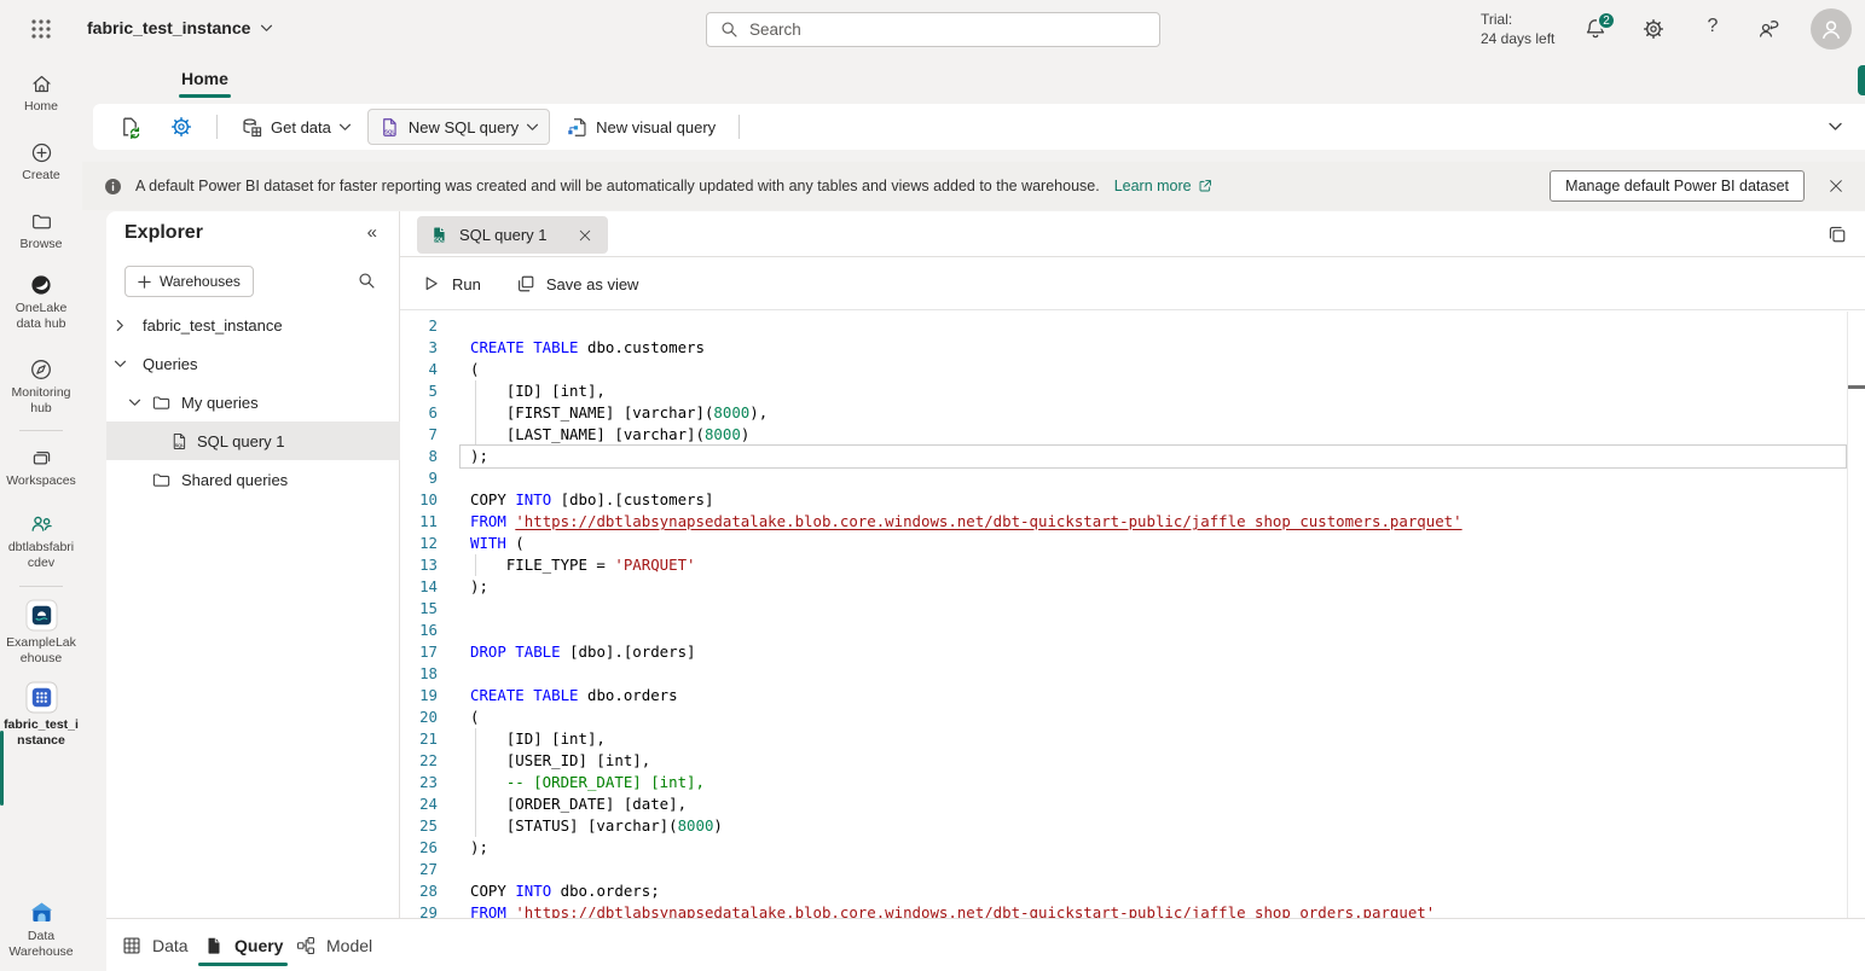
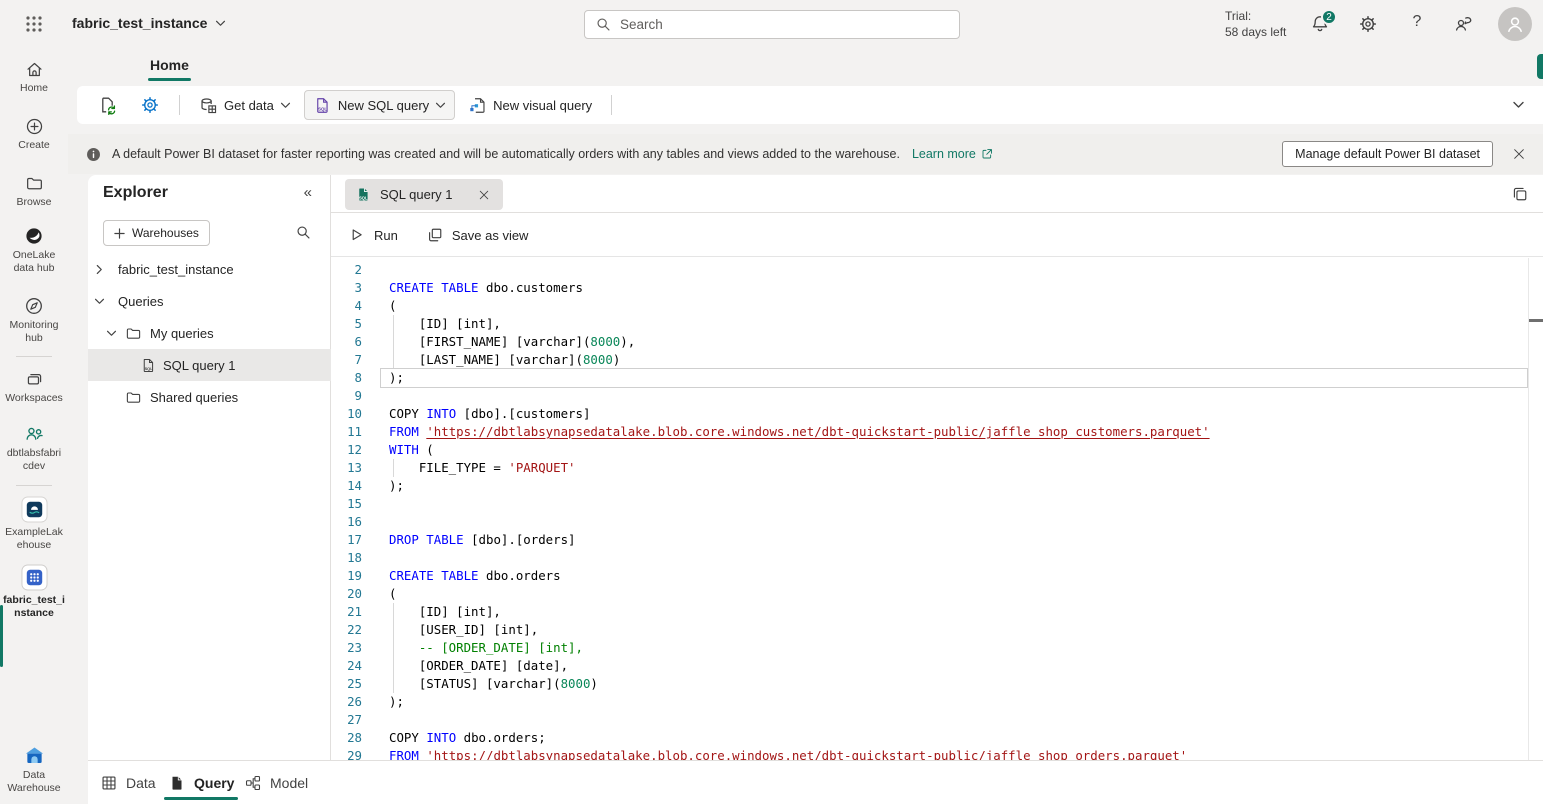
  fabric_test_instance
  Search
  Trial:
- 24 days left
+ 58 days left
  2
  ?
  Home
  Create
  Browse
  OneLake
  data hub
  Monitoring
  hub
  Workspaces
  dbtlabsfabri
  cdev
  ExampleLak
  ehouse
  fabric_test_i
  nstance
  Data
  Warehouse
  Home
  Get data
  New SQL query
  New visual query
- A default Power BI dataset for faster reporting was created and will be automatically updated with any tables and views added to the warehouse.
+ A default Power BI dataset for faster reporting was created and will be automatically orders with any tables and views added to the warehouse.
  Learn more
  Manage default Power BI dataset
  Explorer
  «
  Warehouses
  fabric_test_instance
  Queries
  My queries
  SQL query 1
  Shared queries
  SQL query 1
  Run
  Save as view
  2
  3 CREATE TABLE dbo.customers
  4 (
  5 [ID] [int],
  6 [FIRST_NAME] [varchar](8000),
  7 [LAST_NAME] [varchar](8000)
  8 );
  9
  10 COPY INTO [dbo].[customers]
  11 FROM 'https://dbtlabsynapsedatalake.blob.core.windows.net/dbt-quickstart-public/jaffle_shop_customers.parquet'
  12 WITH (
  13 FILE_TYPE = 'PARQUET'
  14 );
  15
  16
  17 DROP TABLE [dbo].[orders]
  18
  19 CREATE TABLE dbo.orders
  20 (
  21 [ID] [int],
  22 [USER_ID] [int],
  23 -- [ORDER_DATE] [int],
  24 [ORDER_DATE] [date],
  25 [STATUS] [varchar](8000)
  26 );
  27
  28 COPY INTO dbo.orders;
  29 FROM 'https://dbtlabsynapsedatalake.blob.core.windows.net/dbt-quickstart-public/jaffle_shop_orders.parquet'
  Data
  Query
  Model
